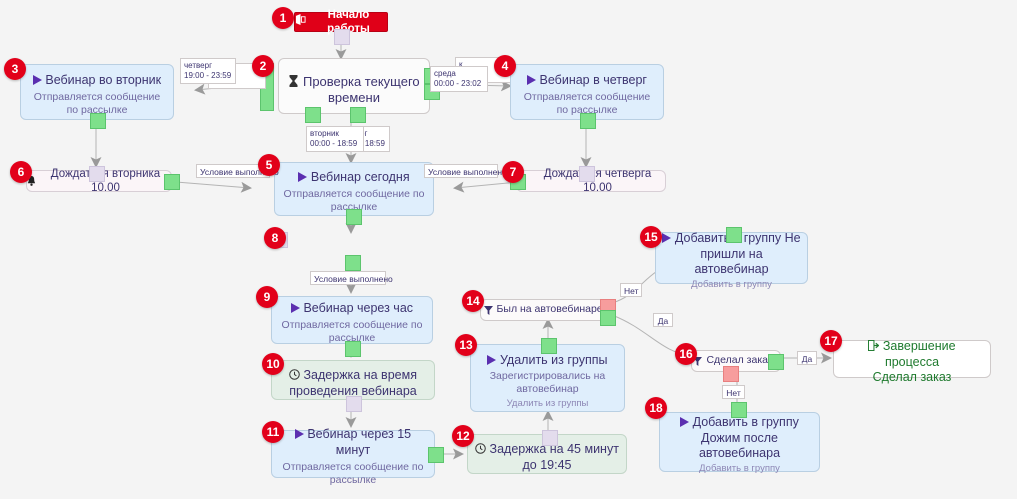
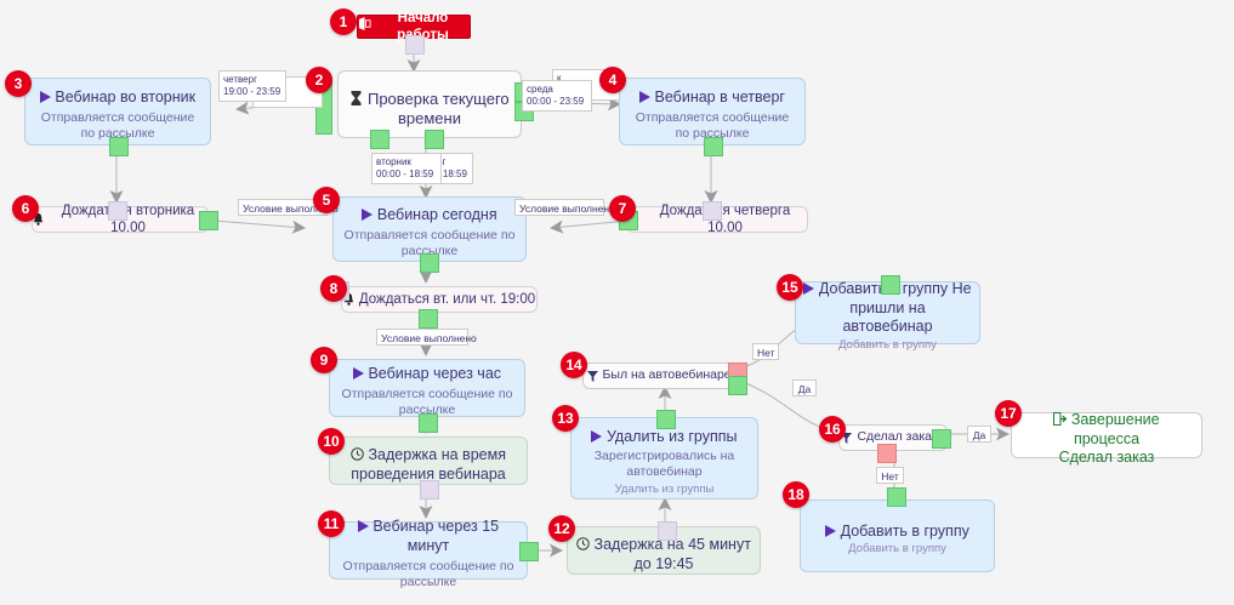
  Начало роты
  1
  Проверка текущего времени
  2
  четверг
  19:00 - 23:59
  к
  среда
- 00:00 - 23:02
+ 00:00 - 23:59
  18:59
  вторник
  00:00 - 18:59
  Вебинар во вторник
  Отправляется сообщение по рассылке
  3
  Вебинар в четверг
  Отправляется сообщение по рассылке
  4
  Вебинар сегодня
  Отправляется сообщение по рассылке
  5
  Условие выпол
  Условие выполнен
  Дождая вторника 10.00
  6
  Дождая четверга 10.00
  7
+ Дождаться вт. или чт. 19:00
  8
  Условие выполнено
  Вебинар через час
  Отправляется сообщение по рассылке
  9
  Задержка на время проведения вебинара
  10
  Вебинар через 15 минут
  Отправляется сообщение по рассылке
  11
  Задержка на 45 минут до 19:45
  12
  Удалить из группы
  Зарегистрировались на автовебинар
  Удалить из группы
  13
  Был на автовебинар
  14
  Нет
  Да
  Добавит группу Не пришли на автовебинар
  Добавить в группу
  15
  Сделал зака
  16
  Да
  Нет
  Завершение процесса
  Сделал заказ
  17
  Добавить в группу
- Дожим после автовебинара
  Добавить в группу
  18
